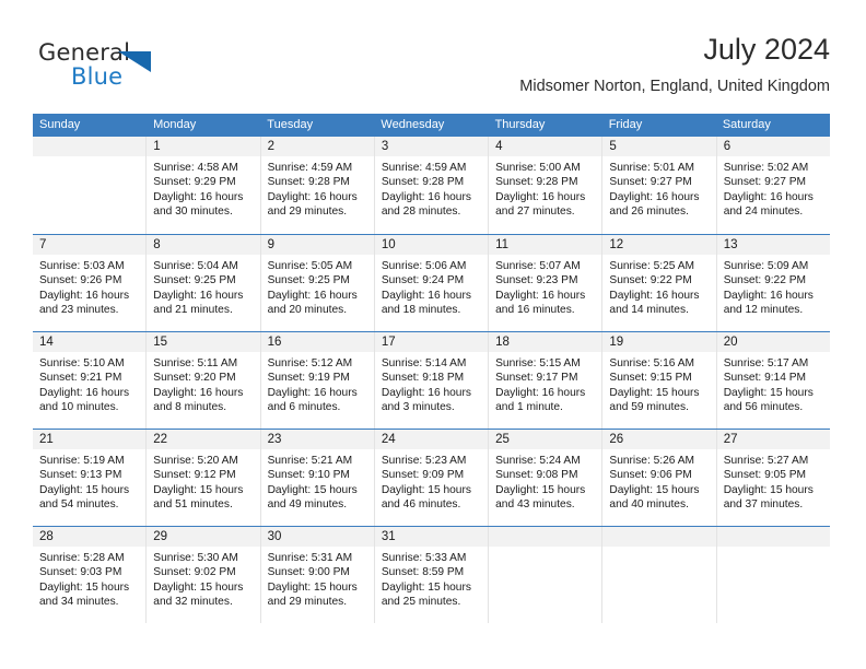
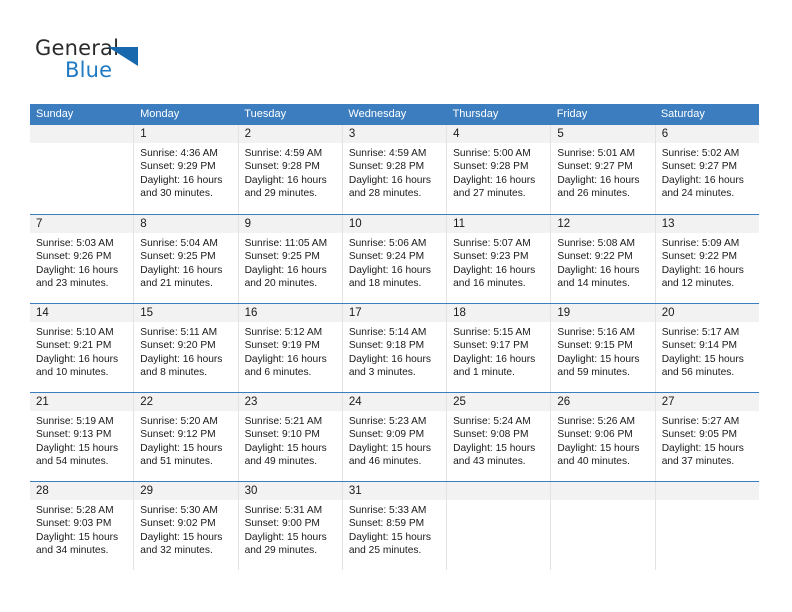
  General
  Blue
- July 2024
- Midsomer Norton, England, United Kingdom
  Sunday
  Monday
  Tuesday
  Wednesday
  Thursday
  Friday
  Saturday
  1
- Sunrise: 4:58 AM
+ Sunrise: 4:36 AM
  Sunset: 9:29 PM
  Daylight: 16 hours
  and 30 minutes.
  2
  Sunrise: 4:59 AM
  Sunset: 9:28 PM
  Daylight: 16 hours
  and 29 minutes.
  3
  Sunrise: 4:59 AM
  Sunset: 9:28 PM
  Daylight: 16 hours
  and 28 minutes.
  4
  Sunrise: 5:00 AM
  Sunset: 9:28 PM
  Daylight: 16 hours
  and 27 minutes.
  5
  Sunrise: 5:01 AM
  Sunset: 9:27 PM
  Daylight: 16 hours
  and 26 minutes.
  6
  Sunrise: 5:02 AM
  Sunset: 9:27 PM
  Daylight: 16 hours
  and 24 minutes.
  7
  Sunrise: 5:03 AM
  Sunset: 9:26 PM
  Daylight: 16 hours
  and 23 minutes.
  8
  Sunrise: 5:04 AM
  Sunset: 9:25 PM
  Daylight: 16 hours
  and 21 minutes.
  9
- Sunrise: 5:05 AM
+ Sunrise: 11:05 AM
  Sunset: 9:25 PM
  Daylight: 16 hours
  and 20 minutes.
  10
  Sunrise: 5:06 AM
  Sunset: 9:24 PM
  Daylight: 16 hours
  and 18 minutes.
  11
  Sunrise: 5:07 AM
  Sunset: 9:23 PM
  Daylight: 16 hours
  and 16 minutes.
  12
- Sunrise: 5:25 AM
+ Sunrise: 5:08 AM
  Sunset: 9:22 PM
  Daylight: 16 hours
  and 14 minutes.
  13
  Sunrise: 5:09 AM
  Sunset: 9:22 PM
  Daylight: 16 hours
  and 12 minutes.
  14
  Sunrise: 5:10 AM
  Sunset: 9:21 PM
  Daylight: 16 hours
  and 10 minutes.
  15
  Sunrise: 5:11 AM
  Sunset: 9:20 PM
  Daylight: 16 hours
  and 8 minutes.
  16
  Sunrise: 5:12 AM
  Sunset: 9:19 PM
  Daylight: 16 hours
  and 6 minutes.
  17
  Sunrise: 5:14 AM
  Sunset: 9:18 PM
  Daylight: 16 hours
  and 3 minutes.
  18
  Sunrise: 5:15 AM
  Sunset: 9:17 PM
  Daylight: 16 hours
  and 1 minute.
  19
  Sunrise: 5:16 AM
  Sunset: 9:15 PM
  Daylight: 15 hours
  and 59 minutes.
  20
  Sunrise: 5:17 AM
  Sunset: 9:14 PM
  Daylight: 15 hours
  and 56 minutes.
  21
  Sunrise: 5:19 AM
  Sunset: 9:13 PM
  Daylight: 15 hours
  and 54 minutes.
  22
  Sunrise: 5:20 AM
  Sunset: 9:12 PM
  Daylight: 15 hours
  and 51 minutes.
  23
  Sunrise: 5:21 AM
  Sunset: 9:10 PM
  Daylight: 15 hours
  and 49 minutes.
  24
  Sunrise: 5:23 AM
  Sunset: 9:09 PM
  Daylight: 15 hours
  and 46 minutes.
  25
  Sunrise: 5:24 AM
  Sunset: 9:08 PM
  Daylight: 15 hours
  and 43 minutes.
  26
  Sunrise: 5:26 AM
  Sunset: 9:06 PM
  Daylight: 15 hours
  and 40 minutes.
  27
  Sunrise: 5:27 AM
  Sunset: 9:05 PM
  Daylight: 15 hours
  and 37 minutes.
  28
  Sunrise: 5:28 AM
  Sunset: 9:03 PM
  Daylight: 15 hours
  and 34 minutes.
  29
  Sunrise: 5:30 AM
  Sunset: 9:02 PM
  Daylight: 15 hours
  and 32 minutes.
  30
  Sunrise: 5:31 AM
  Sunset: 9:00 PM
  Daylight: 15 hours
  and 29 minutes.
  31
  Sunrise: 5:33 AM
  Sunset: 8:59 PM
  Daylight: 15 hours
  and 25 minutes.
